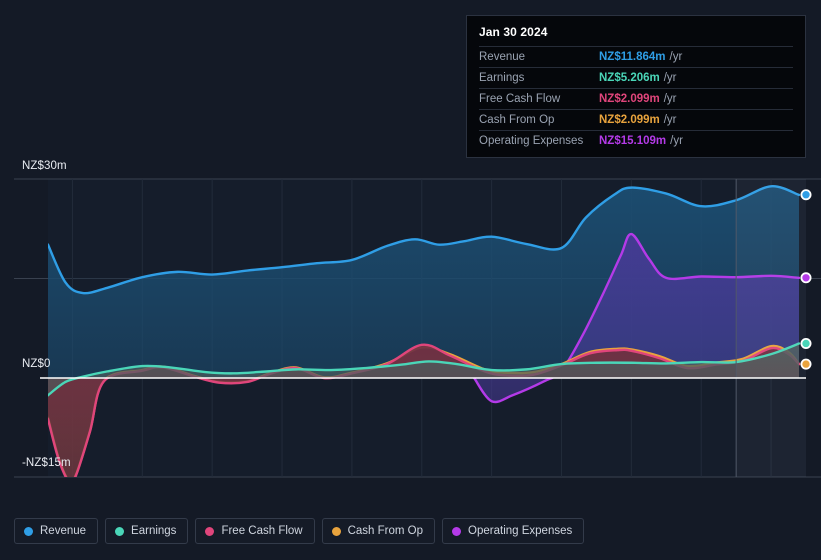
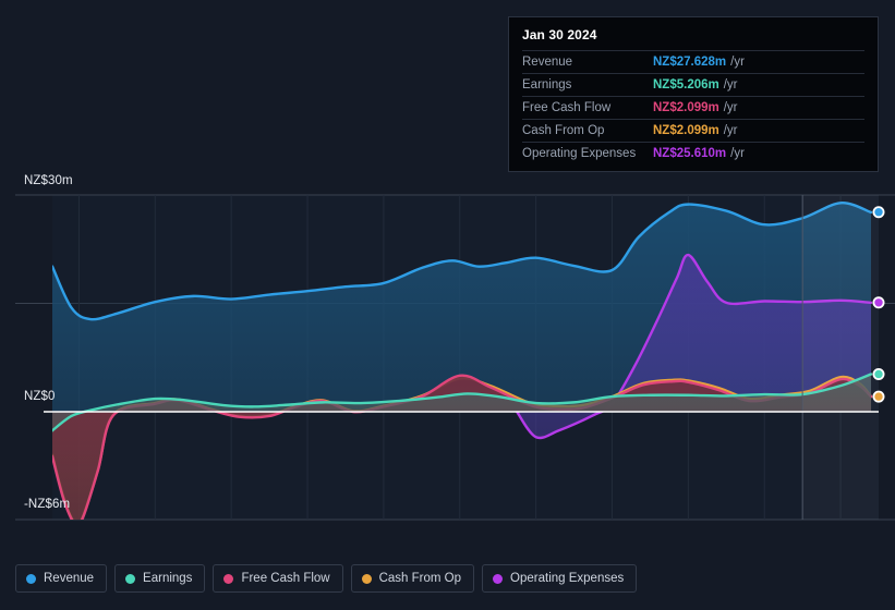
  NZ$30m
  NZ$0
- -NZ$15m
+ -NZ$6m
  Jan 30 2024
  Revenue
- NZ$11.864m
+ NZ$27.628m
  /yr
  Earnings
  NZ$5.206m
  /yr
  Free Cash Flow
  NZ$2.099m
  /yr
  Cash From Op
  NZ$2.099m
  /yr
  Operating Expenses
- NZ$15.109m
+ NZ$25.610m
  /yr
  Revenue
  Earnings
  Free Cash Flow
  Cash From Op
  Operating Expenses
